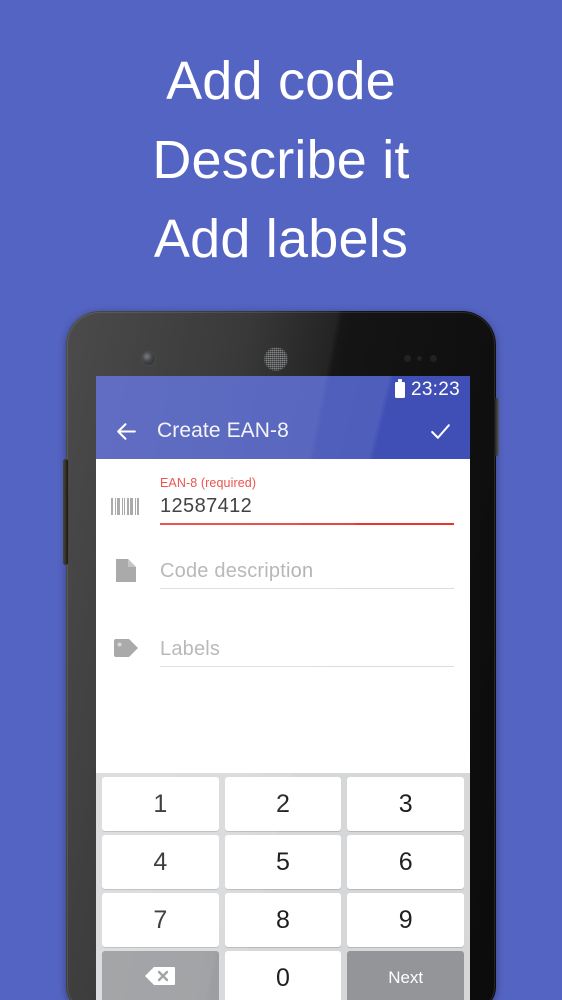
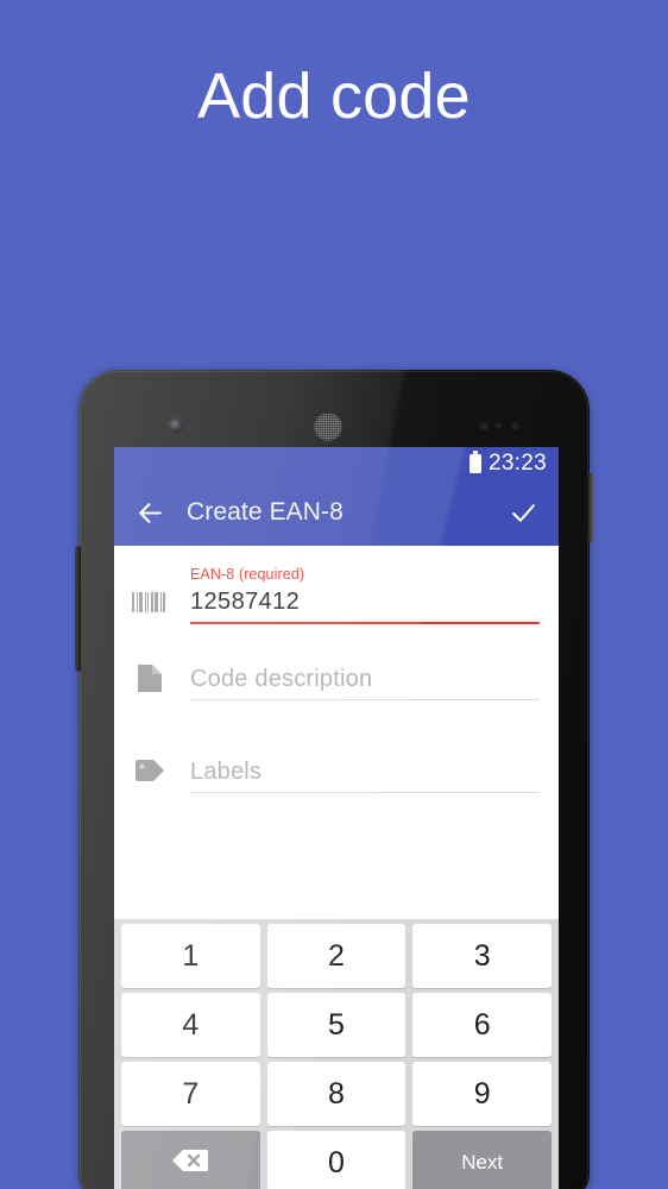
  Add code
- Describe it
- Add labels
